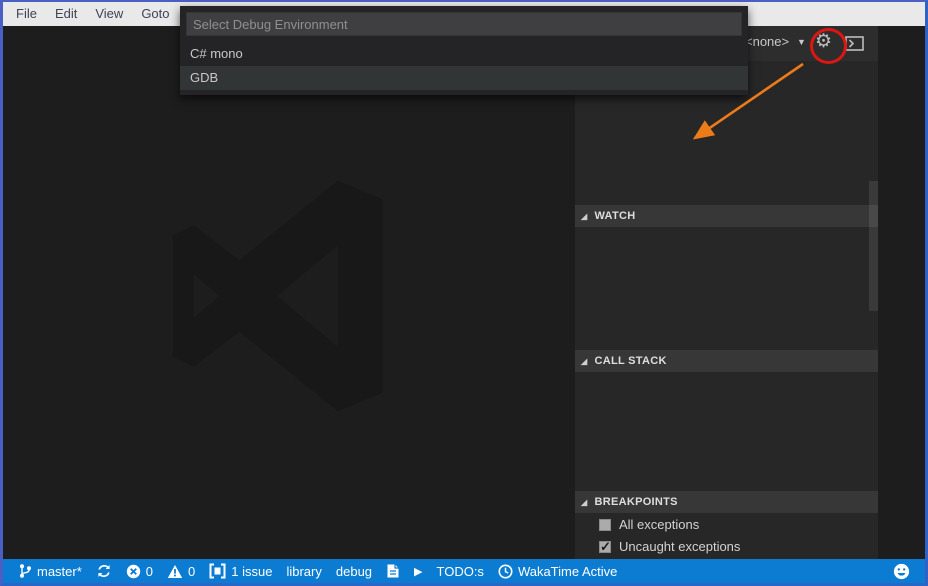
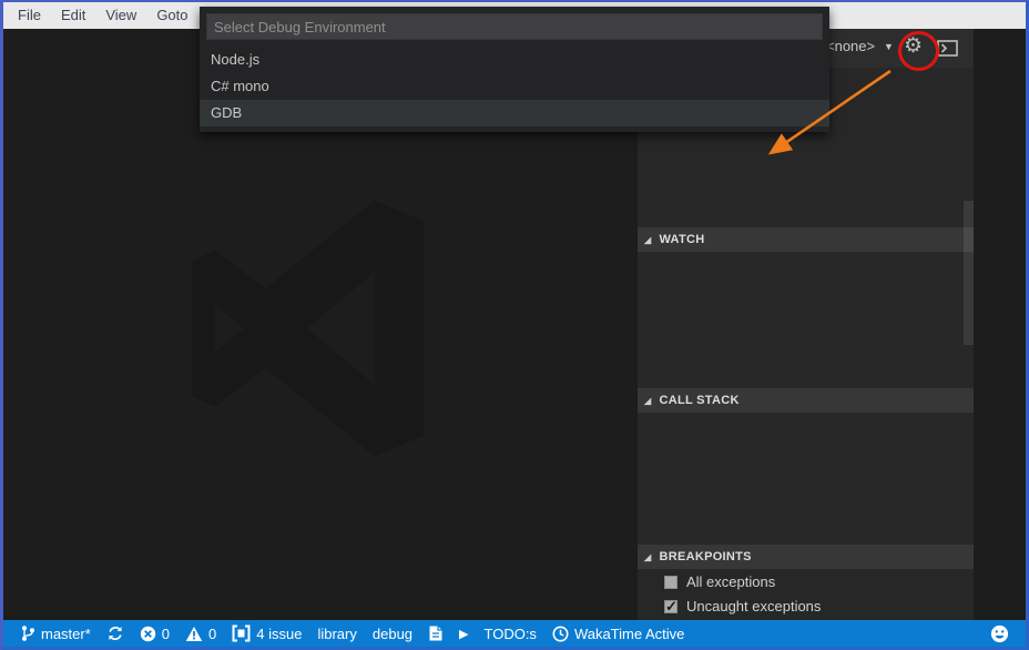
  File
  Edit
  View
  Goto
  <none>
  ▼
  ⚙
  ◢
  WATCH
  ◢
  CALL STACK
  ◢
  BREAKPOINTS
  All exceptions
  Uncaught exceptions
  master*
  0
  0
- 1 issue
+ 4 issue
  library
  debug
  ▶
  TODO:s
  WakaTime Active
  Select Debug Environment
+ Node.js
  C# mono
  GDB
